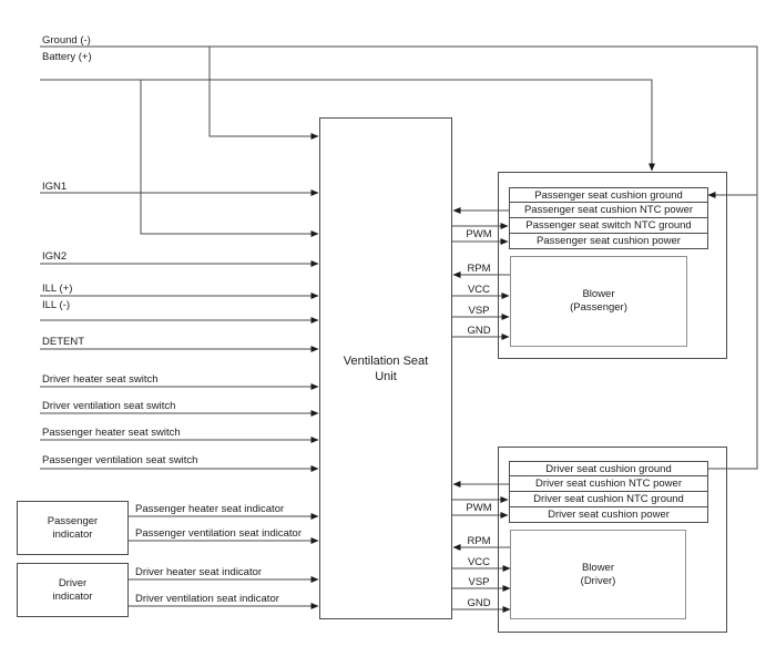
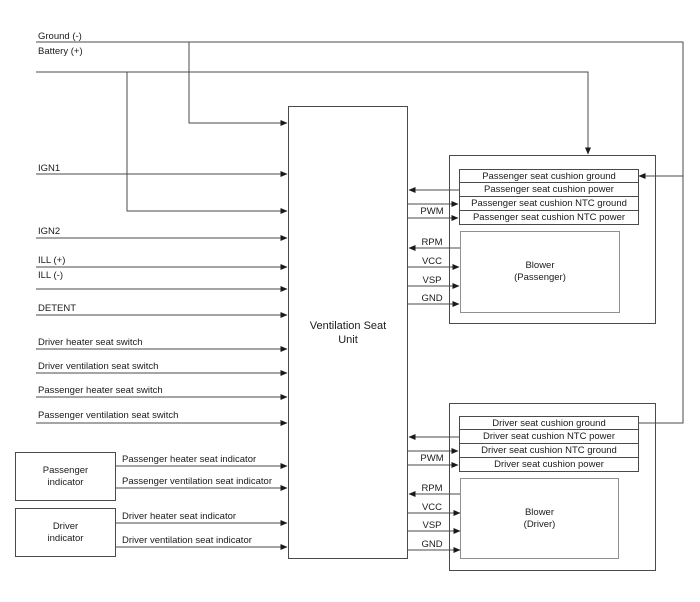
  Ventilation Seat
  Unit
  Passenger seat cushion ground
- Passenger seat cushion NTC power
+ Passenger seat cushion power
- Passenger seat switch NTC ground
+ Passenger seat cushion NTC ground
- Passenger seat cushion power
+ Passenger seat cushion NTC power
  Blower
  (Passenger)
  Driver seat cushion ground
  Driver seat cushion NTC power
  Driver seat cushion NTC ground
  Driver seat cushion power
  Blower
  (Driver)
  Passenger
  indicator
  Driver
  indicator
  Ground (-)
  Battery (+)
  IGN1
  IGN2
  ILL (+)
  ILL (-)
  DETENT
  Driver heater seat switch
  Driver ventilation seat switch
  Passenger heater seat switch
  Passenger ventilation seat switch
  Passenger heater seat indicator
  Passenger ventilation seat indicator
  Driver heater seat indicator
  Driver ventilation seat indicator
  PWM
  RPM
  VCC
  VSP
  GND
  PWM
  RPM
  VCC
  VSP
  GND
